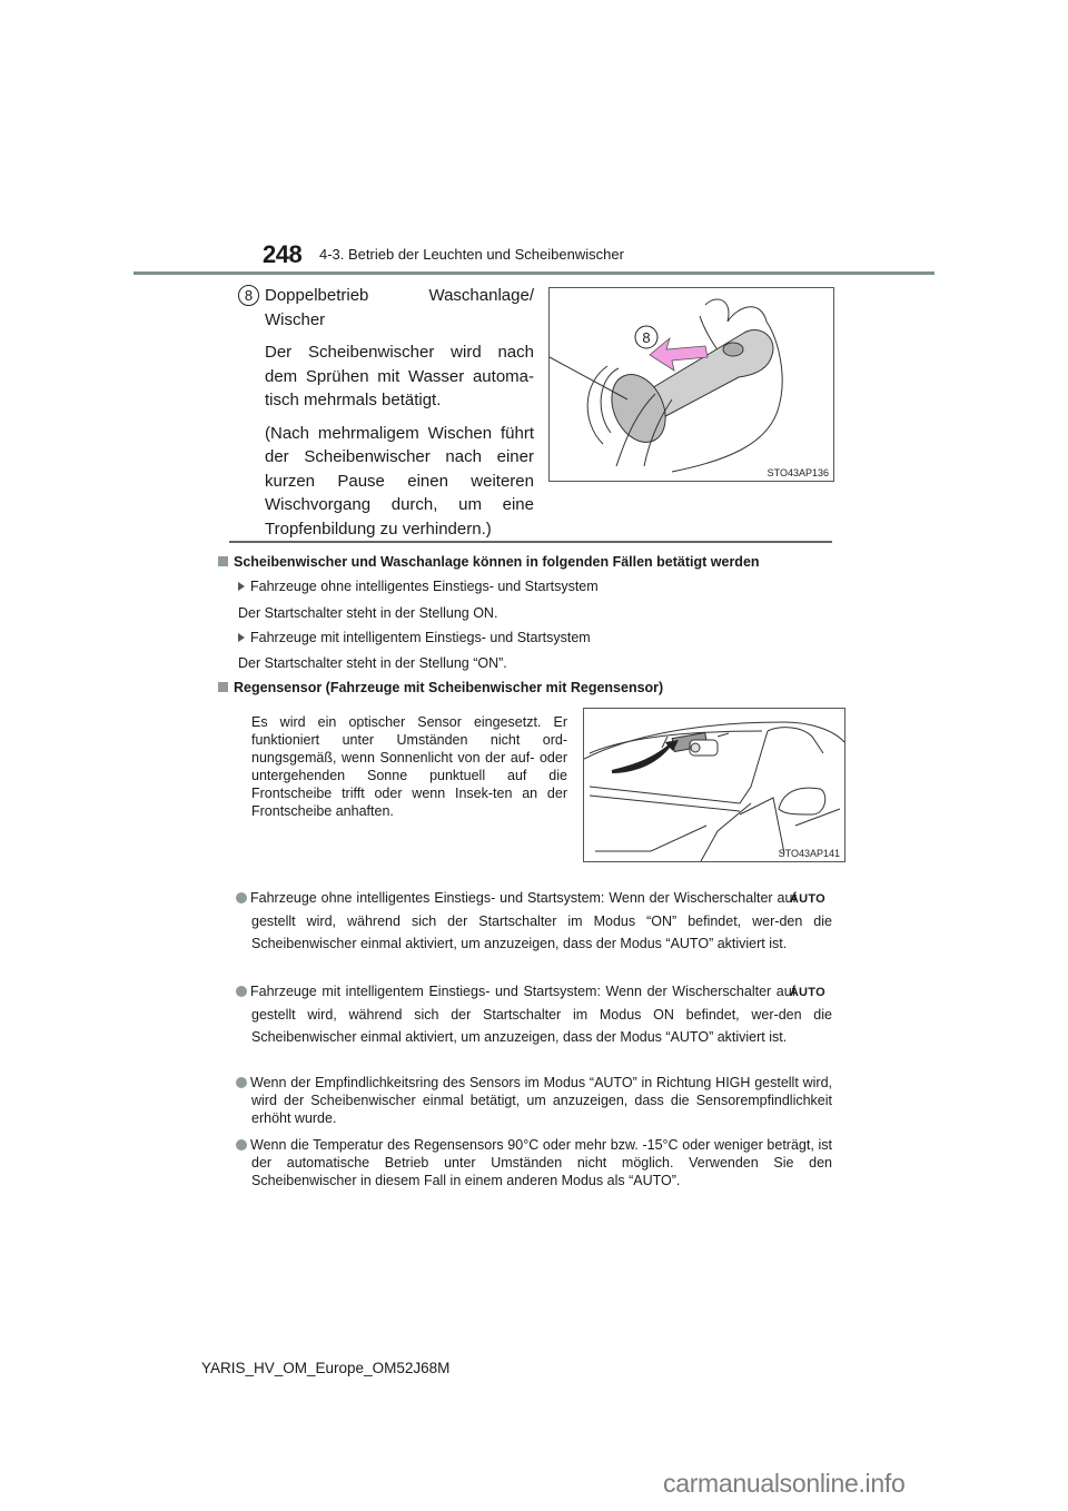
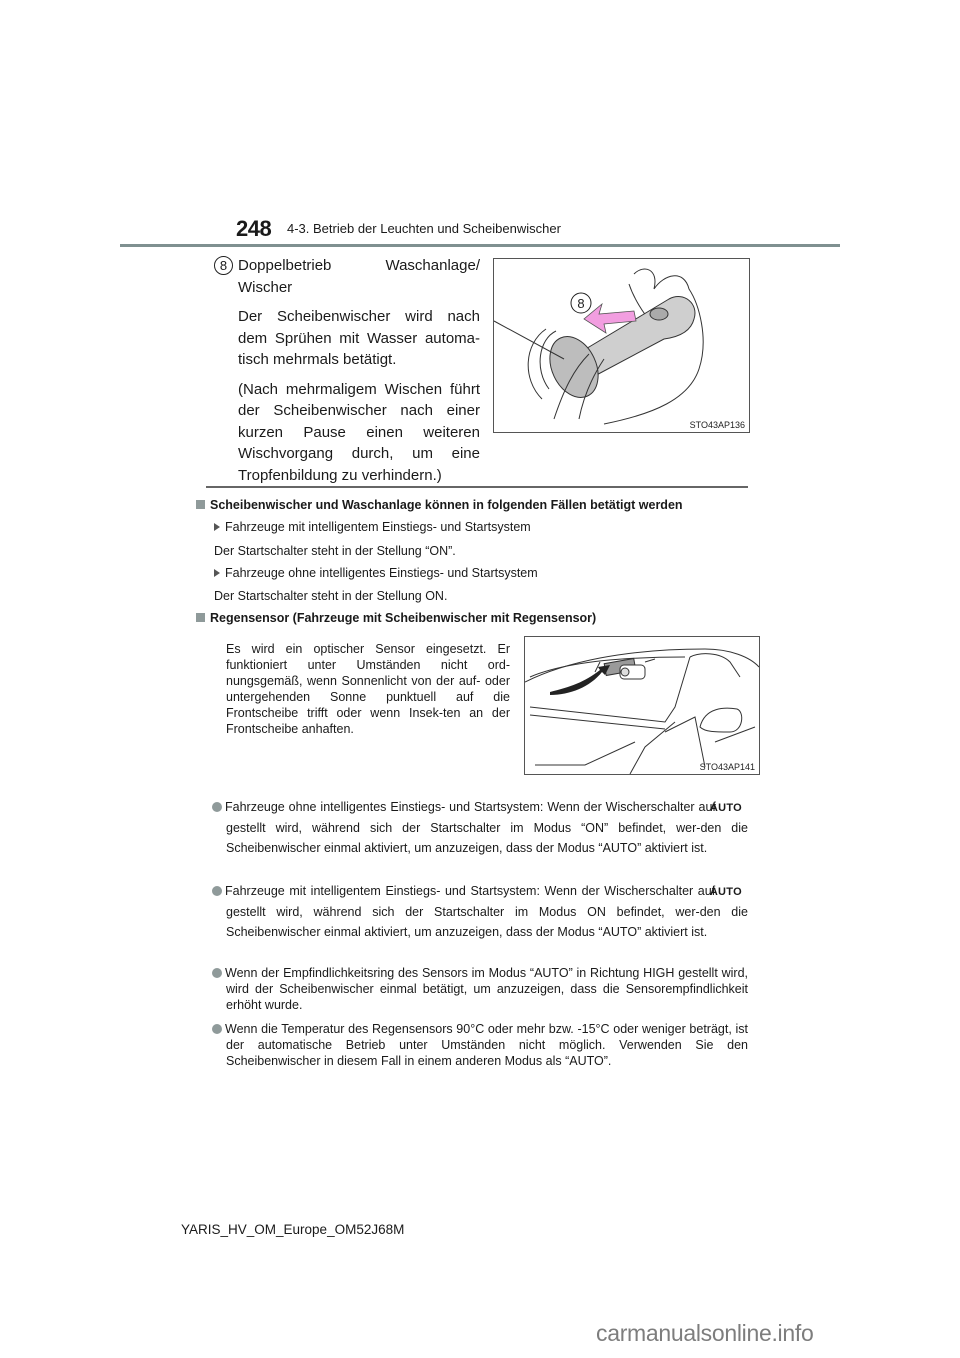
  248
  4-3. Betrieb der Leuchten und Scheibenwischer
  8
  Doppelbetrieb Waschanlage/ Wischer
  Der Scheibenwischer wird nach dem Sprühen mit Wasser automa-tisch mehrmals betätigt.
  (Nach mehrmaligem Wischen führt der Scheibenwischer nach einer kurzen Pause einen weiteren Wischvorgang durch, um eine Tropfenbildung zu verhindern.)
  8
  STO43AP136
  Scheibenwischer und Waschanlage können in folgenden Fällen betätigt werden
- Fahrzeuge ohne intelligentes Einstiegs- und Startsystem
+ Fahrzeuge mit intelligentem Einstiegs- und Startsystem
- Der Startschalter steht in der Stellung ON.
+ Der Startschalter steht in der Stellung “ON”.
- Fahrzeuge mit intelligentem Einstiegs- und Startsystem
+ Fahrzeuge ohne intelligentes Einstiegs- und Startsystem
- Der Startschalter steht in der Stellung “ON”.
+ Der Startschalter steht in der Stellung ON.
  Regensensor (Fahrzeuge mit Scheibenwischer mit Regensensor)
  Es wird ein optischer Sensor eingesetzt. Er funktioniert unter Umständen nicht ord-nungsgemäß, wenn Sonnenlicht von der auf- oder untergehenden Sonne punktuell auf die Frontscheibe trifft oder wenn Insek-ten an der Frontscheibe anhaften.
  STO43AP141
  Fahrzeuge ohne intelligentes Einstiegs- und Startsystem: Wenn der Wischerschalter auf AUTOgestellt wird, während sich der Startschalter im Modus “ON” befindet, wer-den die Scheibenwischer einmal aktiviert, um anzuzeigen, dass der Modus “AUTO” aktiviert ist.
  Fahrzeuge mit intelligentem Einstiegs- und Startsystem: Wenn der Wischerschalter auf AUTOgestellt wird, während sich der Startschalter im Modus ON befindet, wer-den die Scheibenwischer einmal aktiviert, um anzuzeigen, dass der Modus “AUTO” aktiviert ist.
  Wenn der Empfindlichkeitsring des Sensors im Modus “AUTO” in Richtung HIGH gestellt wird, wird der Scheibenwischer einmal betätigt, um anzuzeigen, dass die Sensorempfindlichkeit erhöht wurde.
  Wenn die Temperatur des Regensensors 90°C oder mehr bzw. -15°C oder weniger beträgt, ist der automatische Betrieb unter Umständen nicht möglich. Verwenden Sie den Scheibenwischer in diesem Fall in einem anderen Modus als “AUTO”.
  YARIS_HV_OM_Europe_OM52J68M
  carmanualsonline.info
